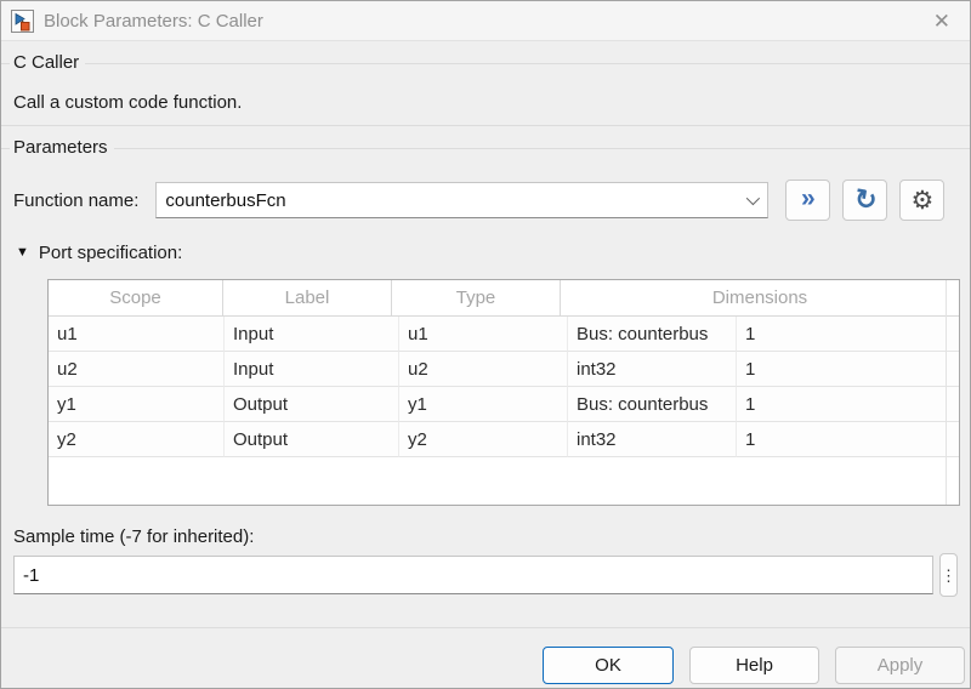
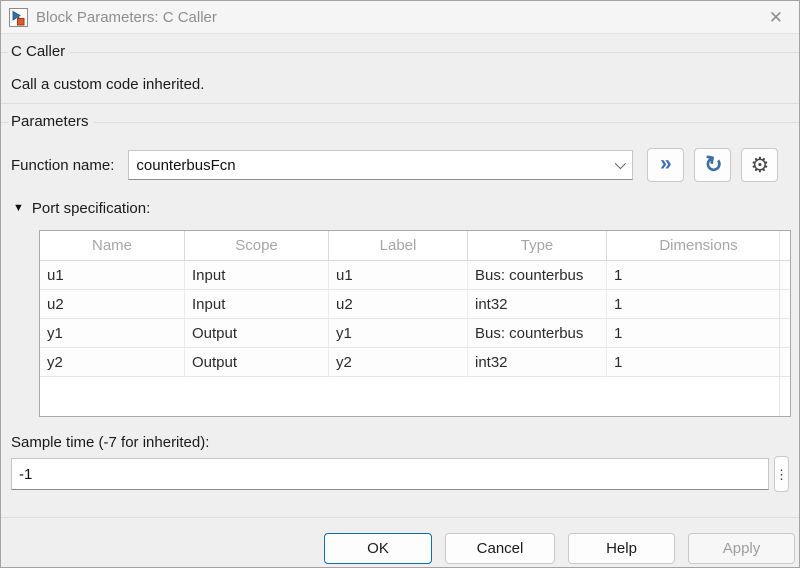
  Block Parameters: C Caller
  ✕
  C Caller
- Call a custom code function.
+ Call a custom code inherited.
  Parameters
  Function name:
  counterbusFcn
  »
  ⚙
  ▼
  Port specification:
+ Name
  Scope
  Label
  Type
  Dimensions
  u1
  Input
  u1
  Bus: counterbus
  1
  u2
  Input
  u2
  int32
  1
  y1
  Output
  y1
  Bus: counterbus
  1
  y2
  Output
  y2
  int32
  1
  Sample time (-7 for inherited):
  -1
  ⋮
  OK
+ Cancel
  Help
  Apply
